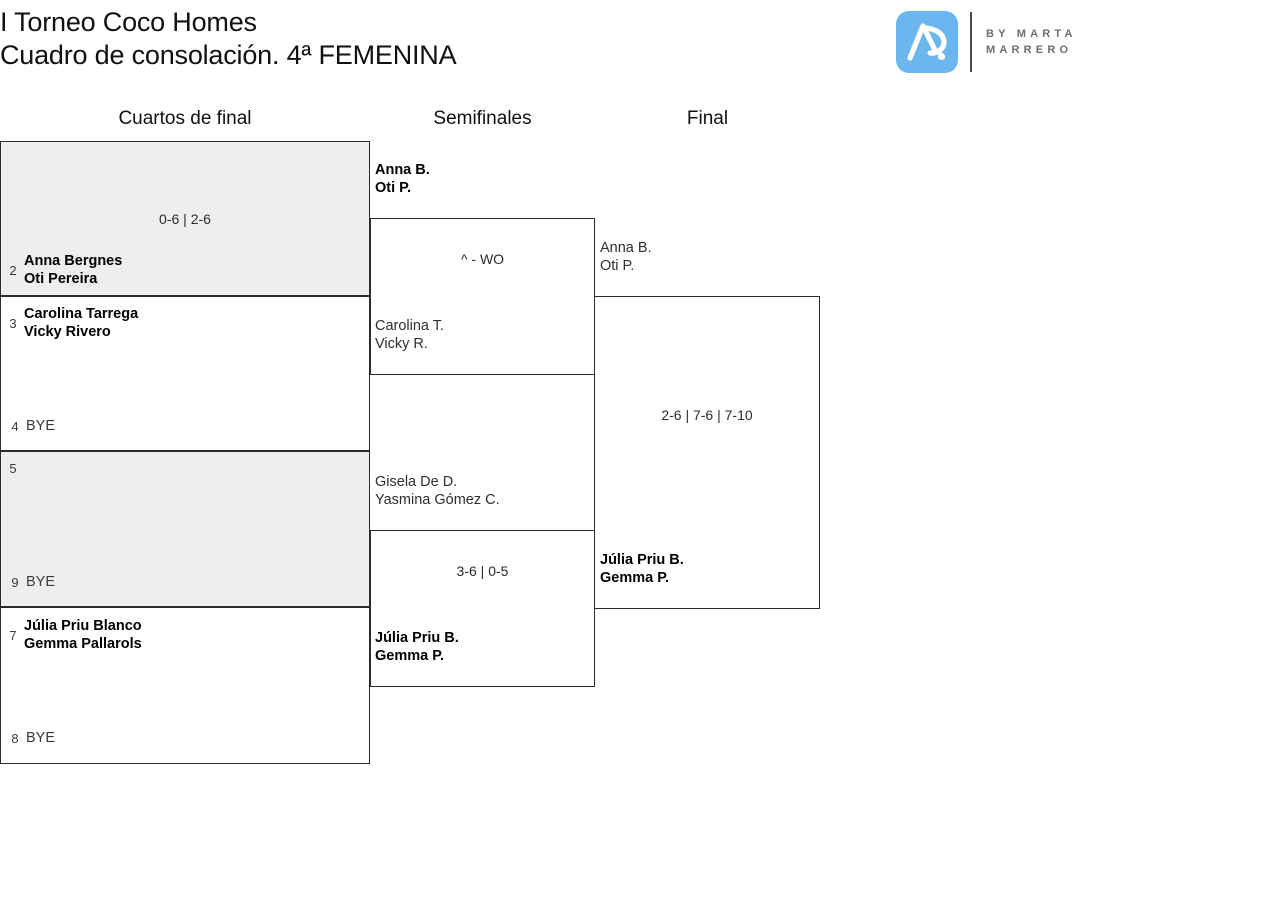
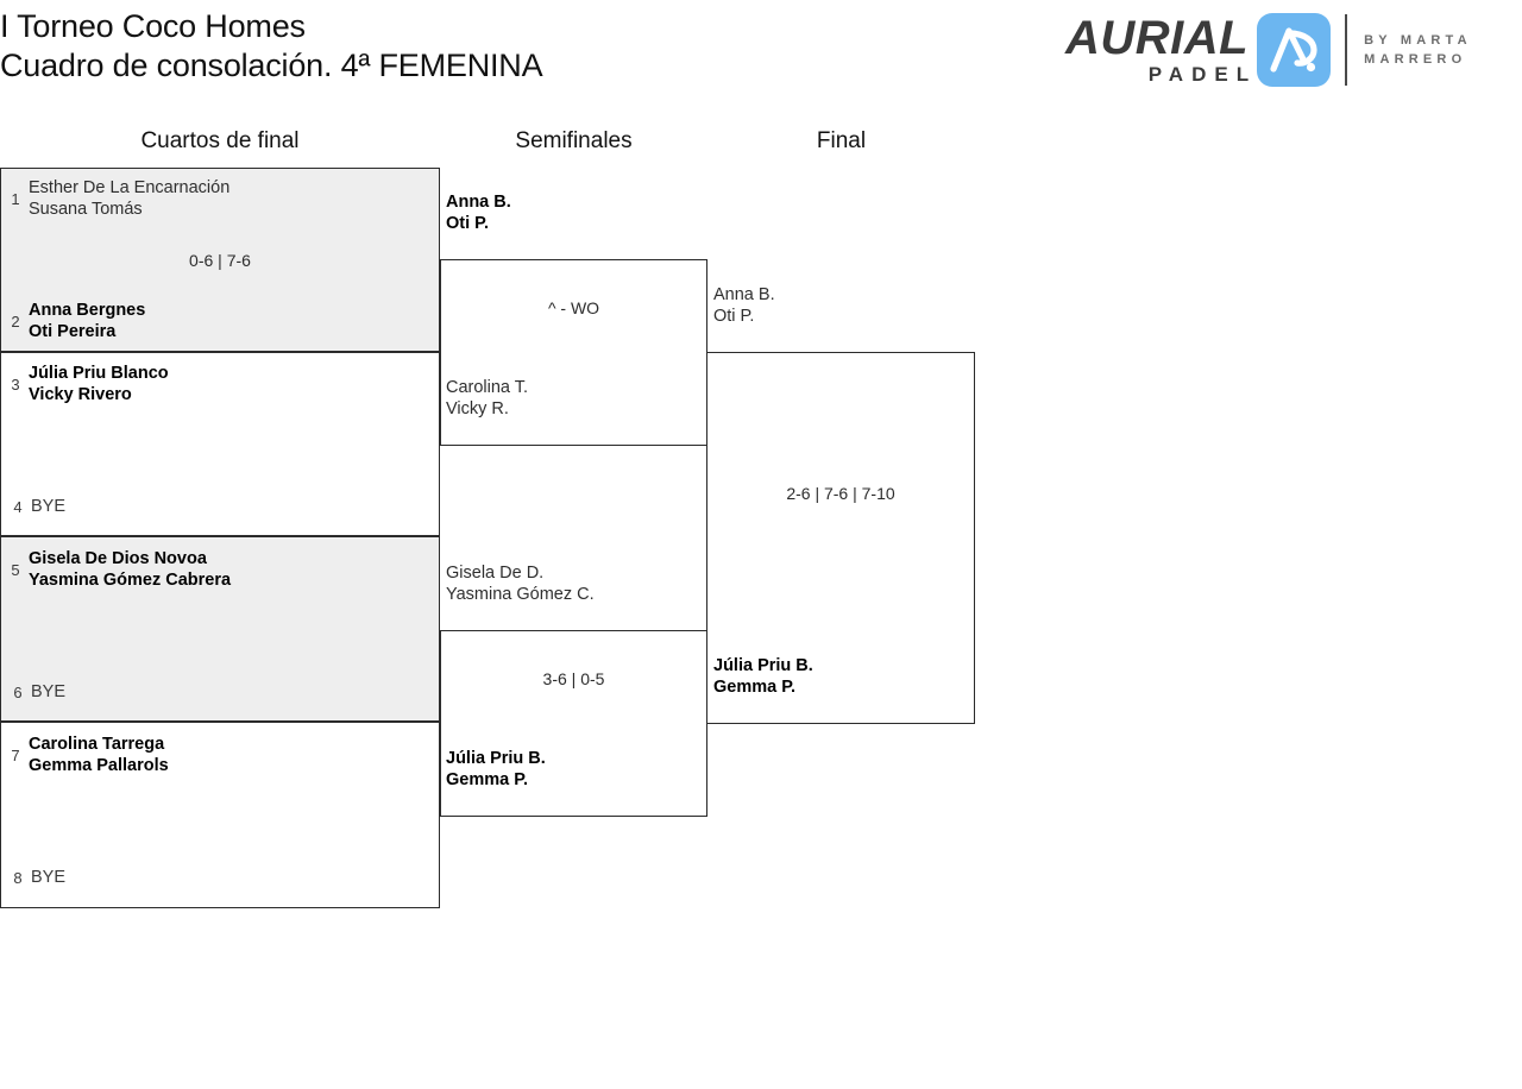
  I Torneo Coco Homes
  Cuadro de consolación. 4ª FEMENINA
+ AURIAL
+ PADEL
  BY MARTA
  MARRERO
  Cuartos de final
  Semifinales
  Final
+ 1
+ Esther De La Encarnación
+ Susana Tomás
- 0-6 | 2-6
+ 0-6 | 7-6
  2
  Anna Bergnes
  Oti Pereira
  3
- Carolina Tarrega
+ Júlia Priu Blanco
  Vicky Rivero
  4
  BYE
  5
+ Gisela De Dios Novoa
+ Yasmina Gómez Cabrera
- 9
+ 6
  BYE
  7
- Júlia Priu Blanco
+ Carolina Tarrega
  Gemma Pallarols
  8
  BYE
  Anna B.
  Oti P.
  ^ - WO
  Carolina T.
  Vicky R.
  Gisela De D.
  Yasmina Gómez C.
  3-6 | 0-5
  Júlia Priu B.
  Gemma P.
  Anna B.
  Oti P.
  2-6 | 7-6 | 7-10
  Júlia Priu B.
  Gemma P.
